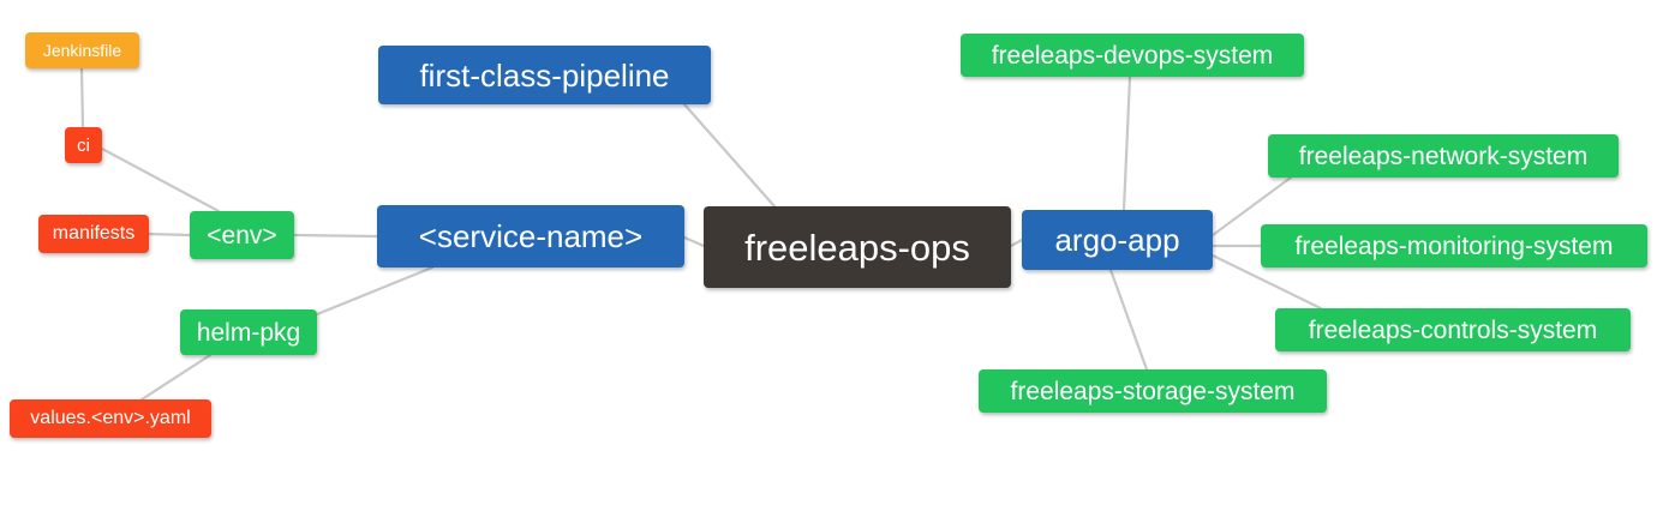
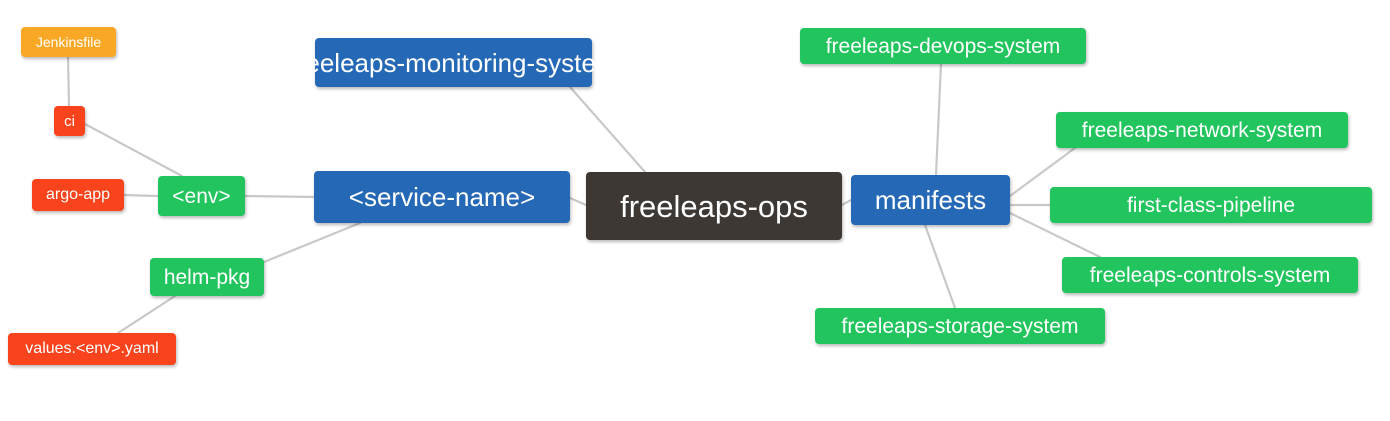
  freeleaps-ops
  <service-name>
- argo-app
+ manifests
- first-class-pipeline
+ freeleaps-monitoring-system
  <env>
  helm-pkg
  ci
  Jenkinsfile
- manifests
+ argo-app
  values.<env>.yaml
  freeleaps-devops-system
  freeleaps-network-system
- freeleaps-monitoring-system
+ first-class-pipeline
  freeleaps-controls-system
  freeleaps-storage-system
